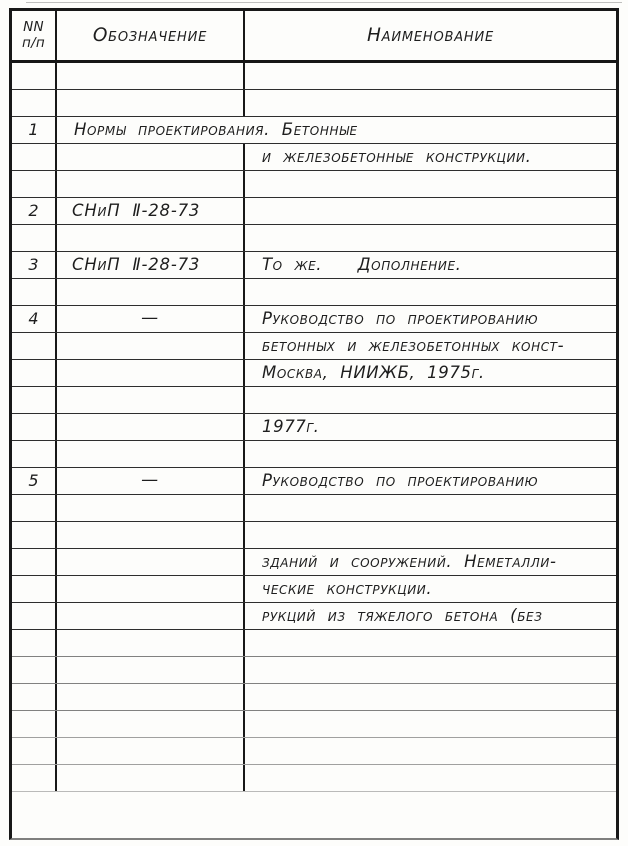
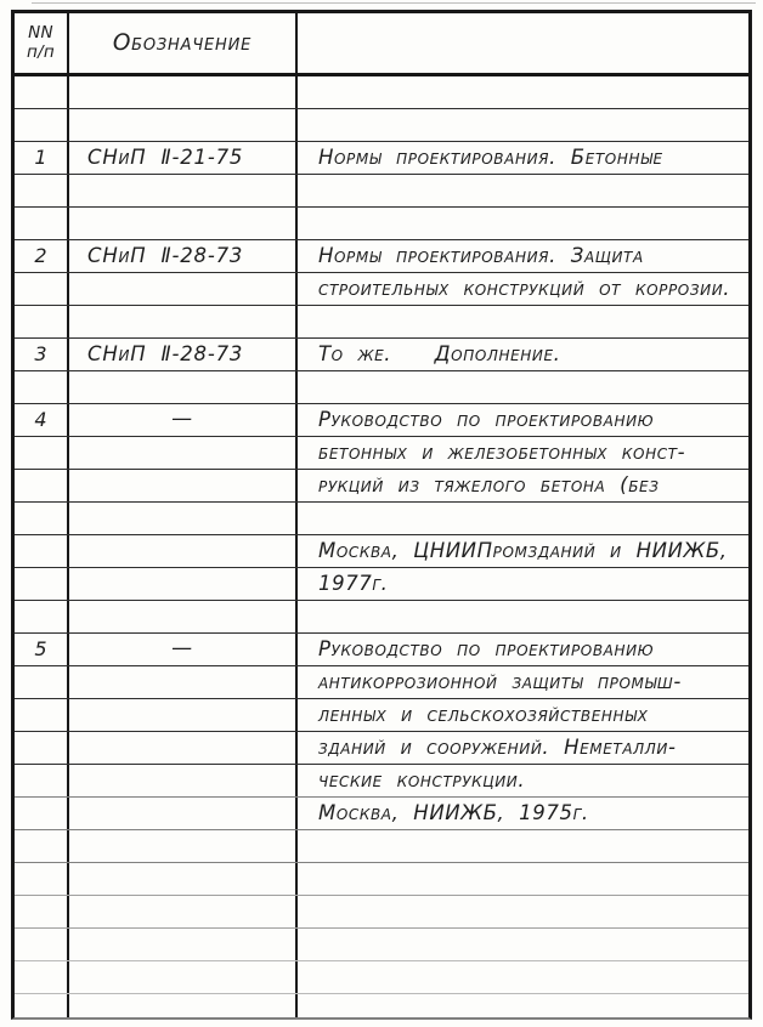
  NN
  п/п
  Обозначение
- Наименование
  1
+ СНиП Ⅱ-21-75
  Нормы проектирования. Бетонные
- и железобетонные конструкции.
  2
  СНиП Ⅱ-28-73
+ Нормы проектирования. Защита
+ строительных конструкций от коррозии.
  3
  СНиП Ⅱ-28-73
  То же. Дополнение.
  4
  —
  Руководство по проектированию
  бетонных и железобетонных конст-
- Москва, НИИЖБ, 1975г.
+ рукций из тяжелого бетона (без
+ Москва, ЦНИИПромзданий и НИИЖБ,
  1977г.
  5
  —
  Руководство по проектированию
+ антикоррозионной защиты промыш-
+ ленных и сельскохозяйственных
  зданий и сооружений. Неметалли-
  ческие конструкции.
- рукций из тяжелого бетона (без
+ Москва, НИИЖБ, 1975г.
